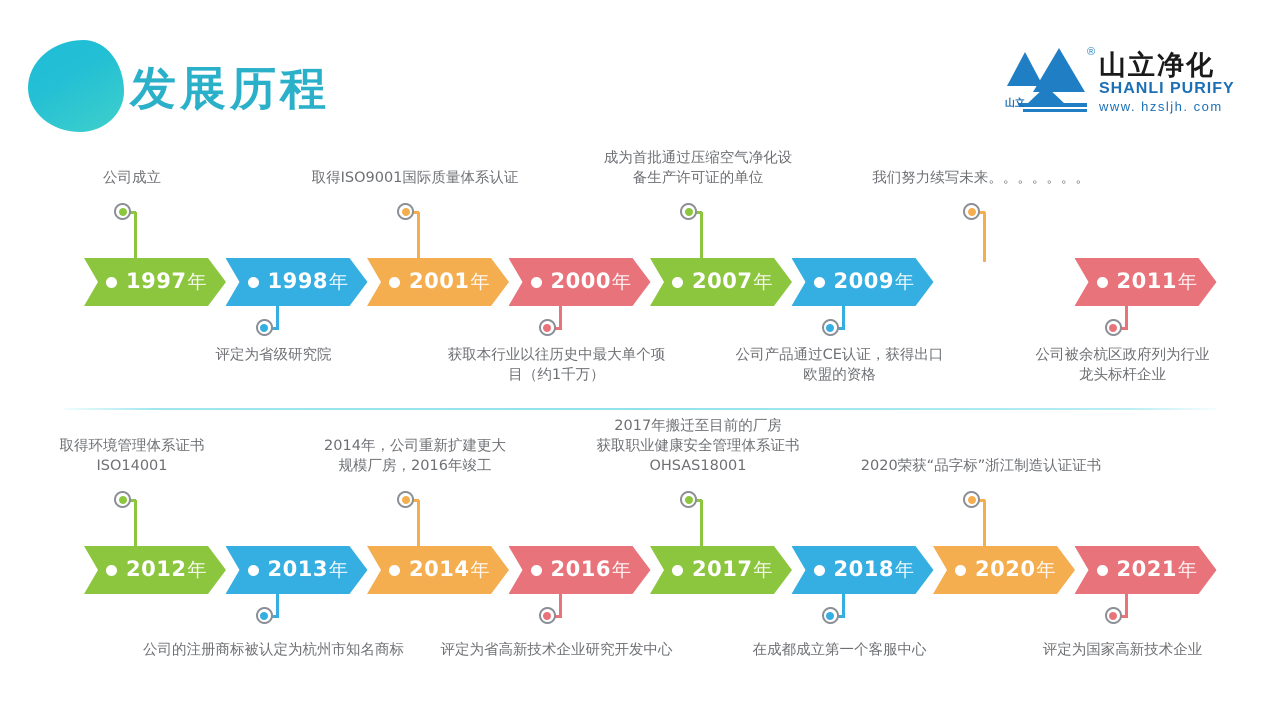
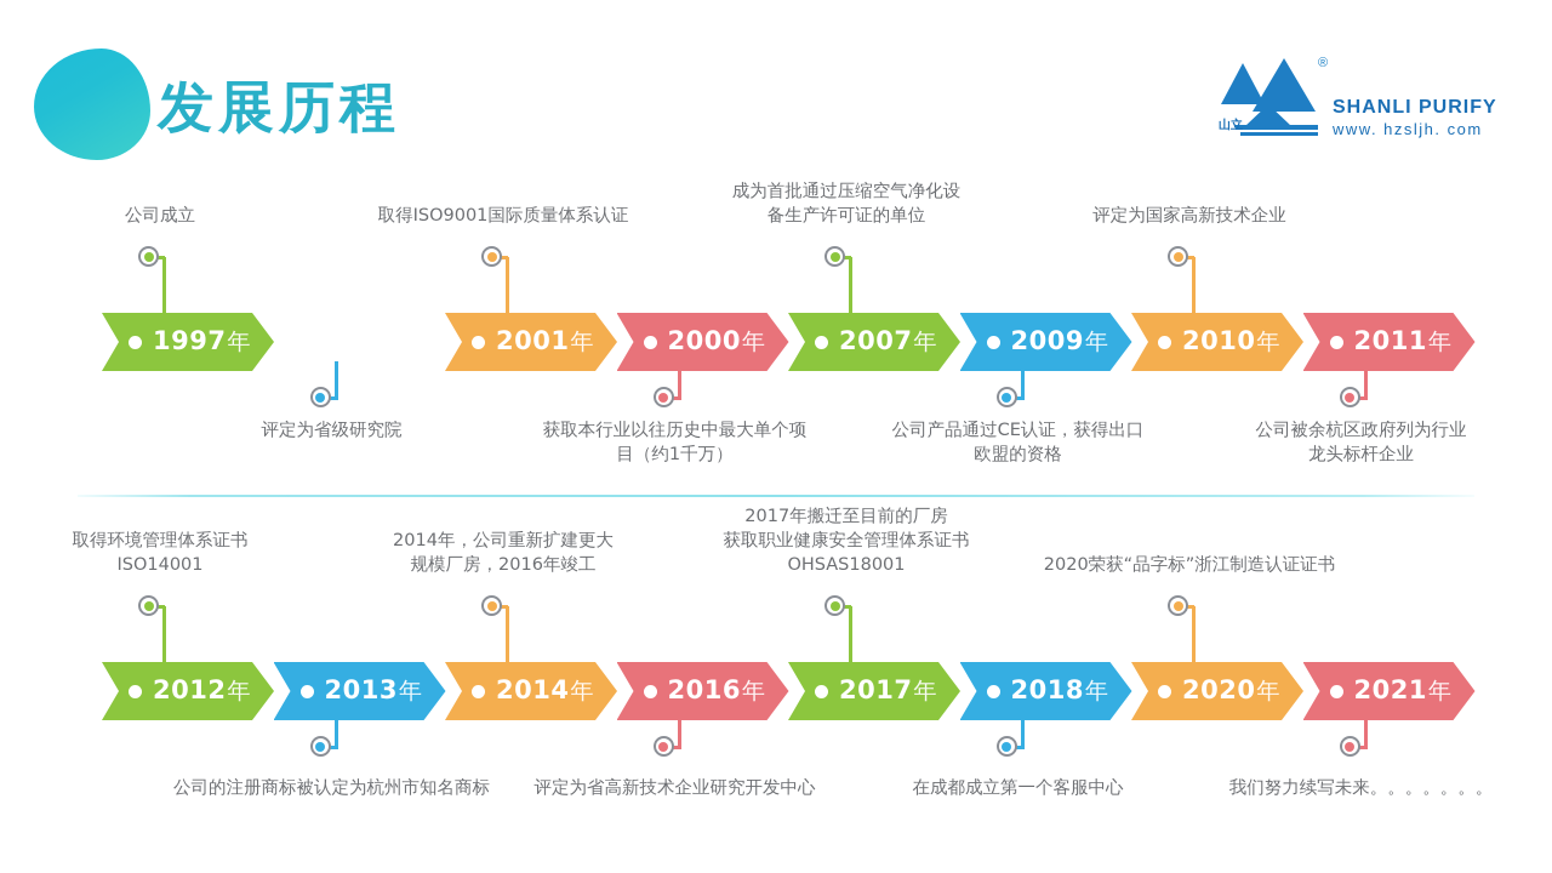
  发展历程
  山立
  ®
- 山立净化
  SHANLI PURIFY
  www. hzsljh. com
  公司成立
  评定为省级研究院
  取得ISO9001国际质量体系认证
  获取本行业以往历史中最大单个项
  目（约1千万）
  成为首批通过压缩空气净化设
  备生产许可证的单位
  公司产品通过CE认证，获得出口
  欧盟的资格
- 我们努力续写未来。。。。。。。
+ 评定为国家高新技术企业
  公司被余杭区政府列为行业
  龙头标杆企业
  1997年
- 1998年
  2001年
  2000年
  2007年
  2009年
+ 2010年
  2011年
  取得环境管理体系证书
  ISO14001
  公司的注册商标被认定为杭州市知名商标
  2014年，公司重新扩建更大
  规模厂房，2016年竣工
  评定为省高新技术企业研究开发中心
  2017年搬迁至目前的厂房
  获取职业健康安全管理体系证书
  OHSAS18001
  在成都成立第一个客服中心
  2020荣获“品字标”浙江制造认证证书
- 评定为国家高新技术企业
+ 我们努力续写未来。。。。。。。
  2012年
  2013年
  2014年
  2016年
  2017年
  2018年
  2020年
  2021年
